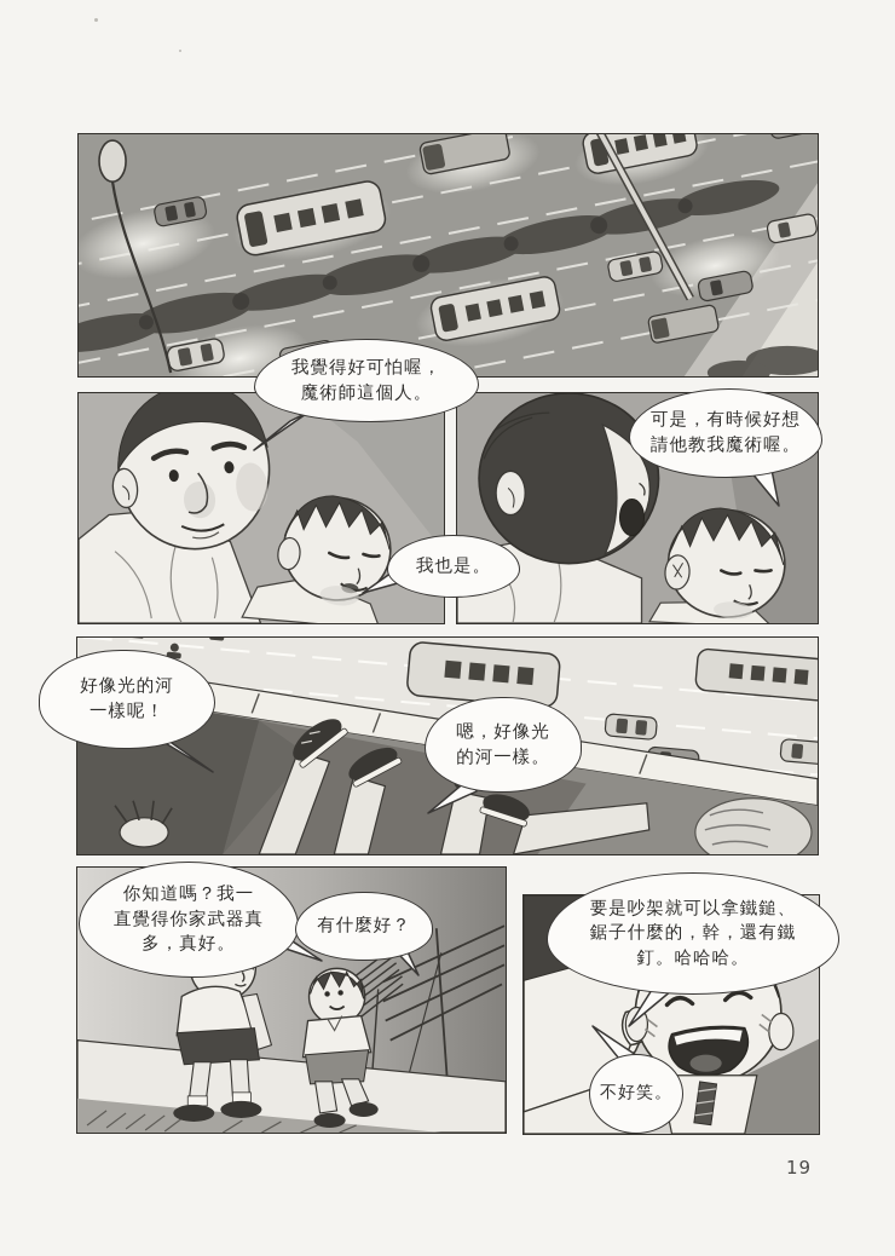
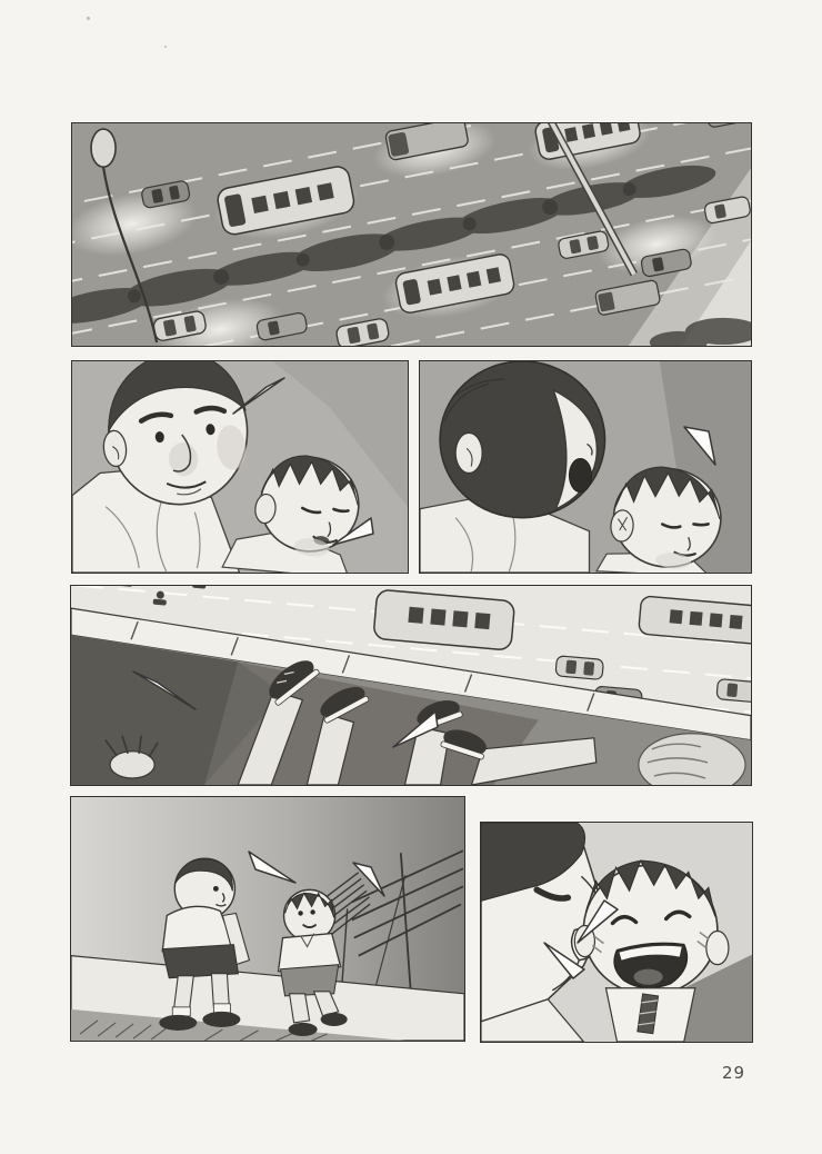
- 我覺得好可怕喔，
- 魔術師這個人。
- 可是，有時候好想
- 請他教我魔術喔。
- 我也是。
- 好像光的河
- 一樣呢！
- 嗯，好像光
- 的河一樣。
- 你知道嗎？我一
- 直覺得你家武器真
- 多，真好。
- 有什麼好？
- 要是吵架就可以拿鐵鎚、
- 鋸子什麼的，幹，還有鐵
- 釘。哈哈哈。
- 不好笑。
- 19
+ 29
